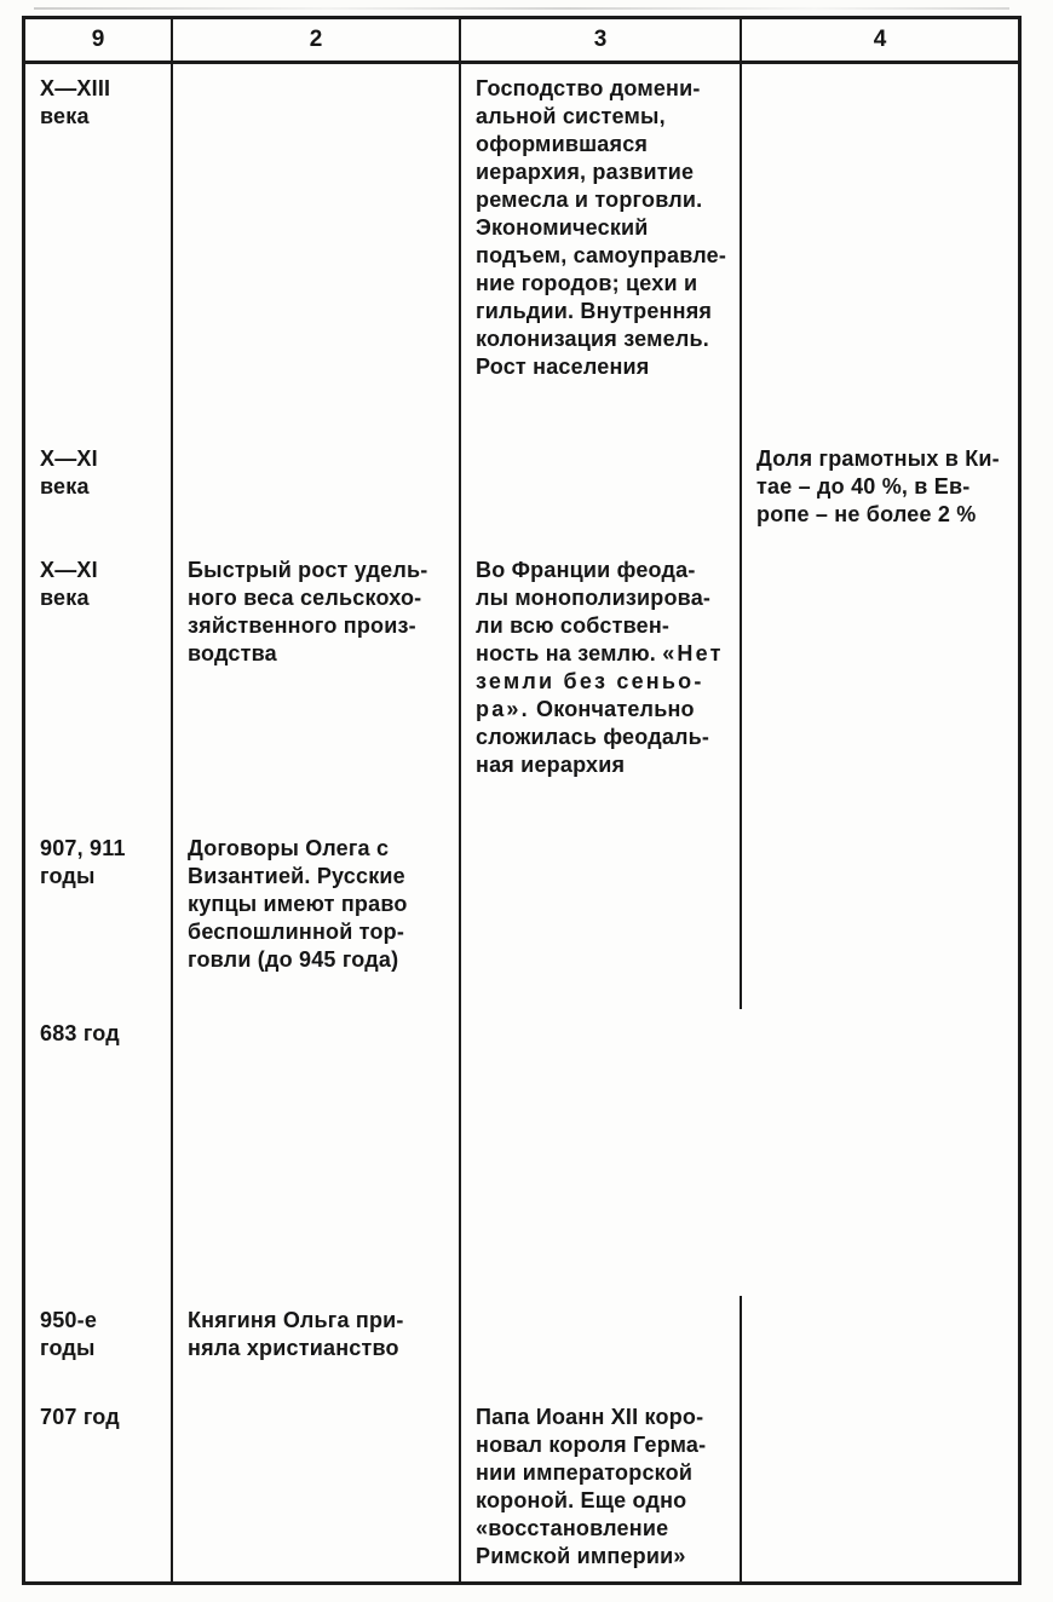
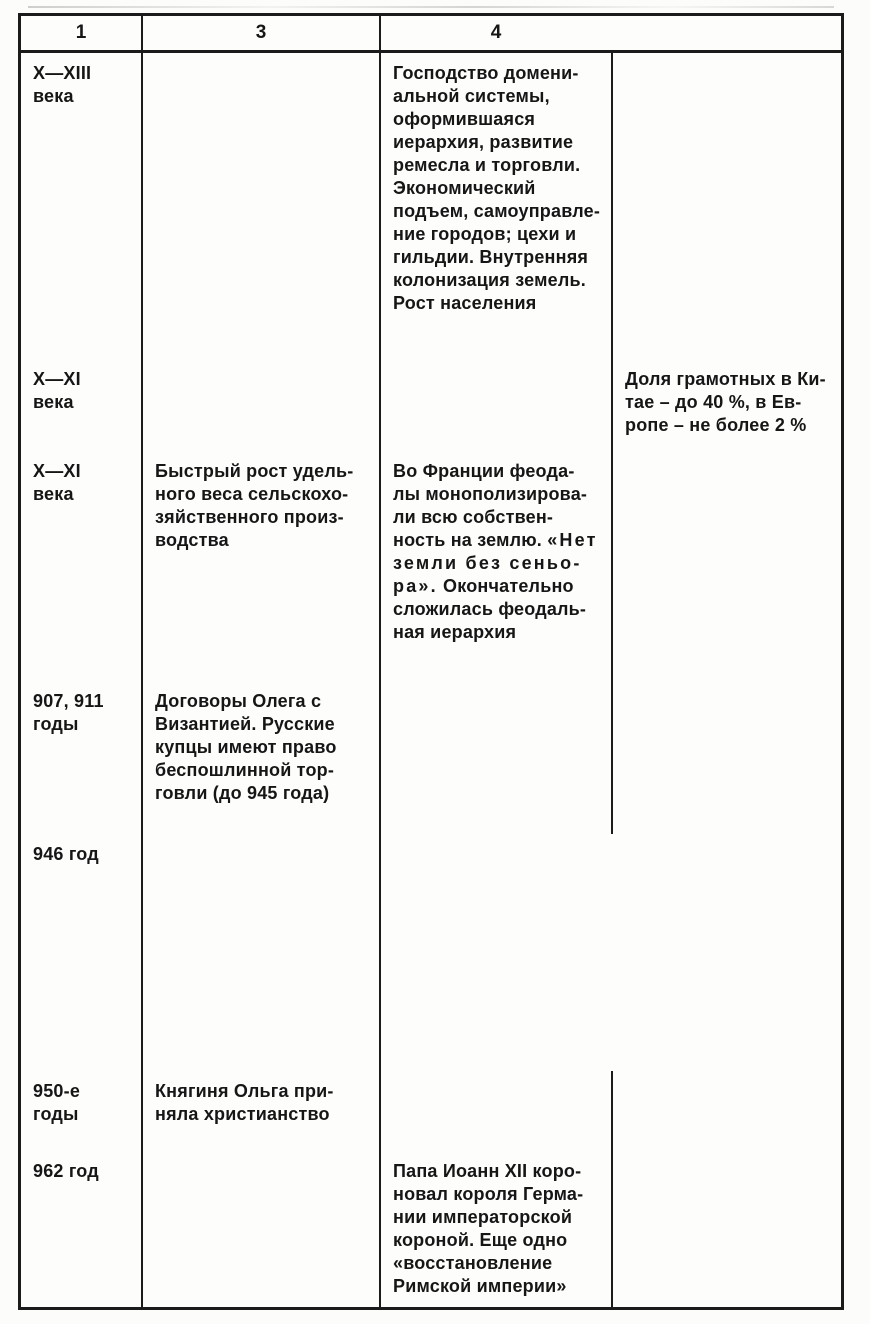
- 9
+ 1
- 2
  3
  4
  X—XIII
  века
  Господство домени-
  альной системы,
  оформившаяся
  иерархия, развитие
  ремесла и торговли.
  Экономический
  подъем, самоуправле-
  ние городов; цехи и
  гильдии. Внутренняя
  колонизация земель.
  Рост населения
  X—XI
  века
  Доля грамотных в Ки-
  тае – до 40 %, в Ев-
  ропе – не более 2 %
  X—XI
  века
  Быстрый рост удель-
  ного веса сельскохо-
  зяйственного произ-
  водства
  Во Франции феода-
  лы монополизирова-
  ли всю собствен-
  ность на землю. «Нет
  земли без сеньо-
  ра». Окончательно
  сложилась феодаль-
  ная иерархия
  907, 911
  годы
  Договоры Олега с
  Византией. Русские
  купцы имеют право
  беспошлинной тор-
  говли (до 945 года)
- 683 год
+ 946 год
  950-е
  годы
  Княгиня Ольга при-
  няла христианство
- 707 год
+ 962 год
  Папа Иоанн XII коро-
  новал короля Герма-
  нии императорской
  короной. Еще одно
  «восстановление
  Римской империи»
